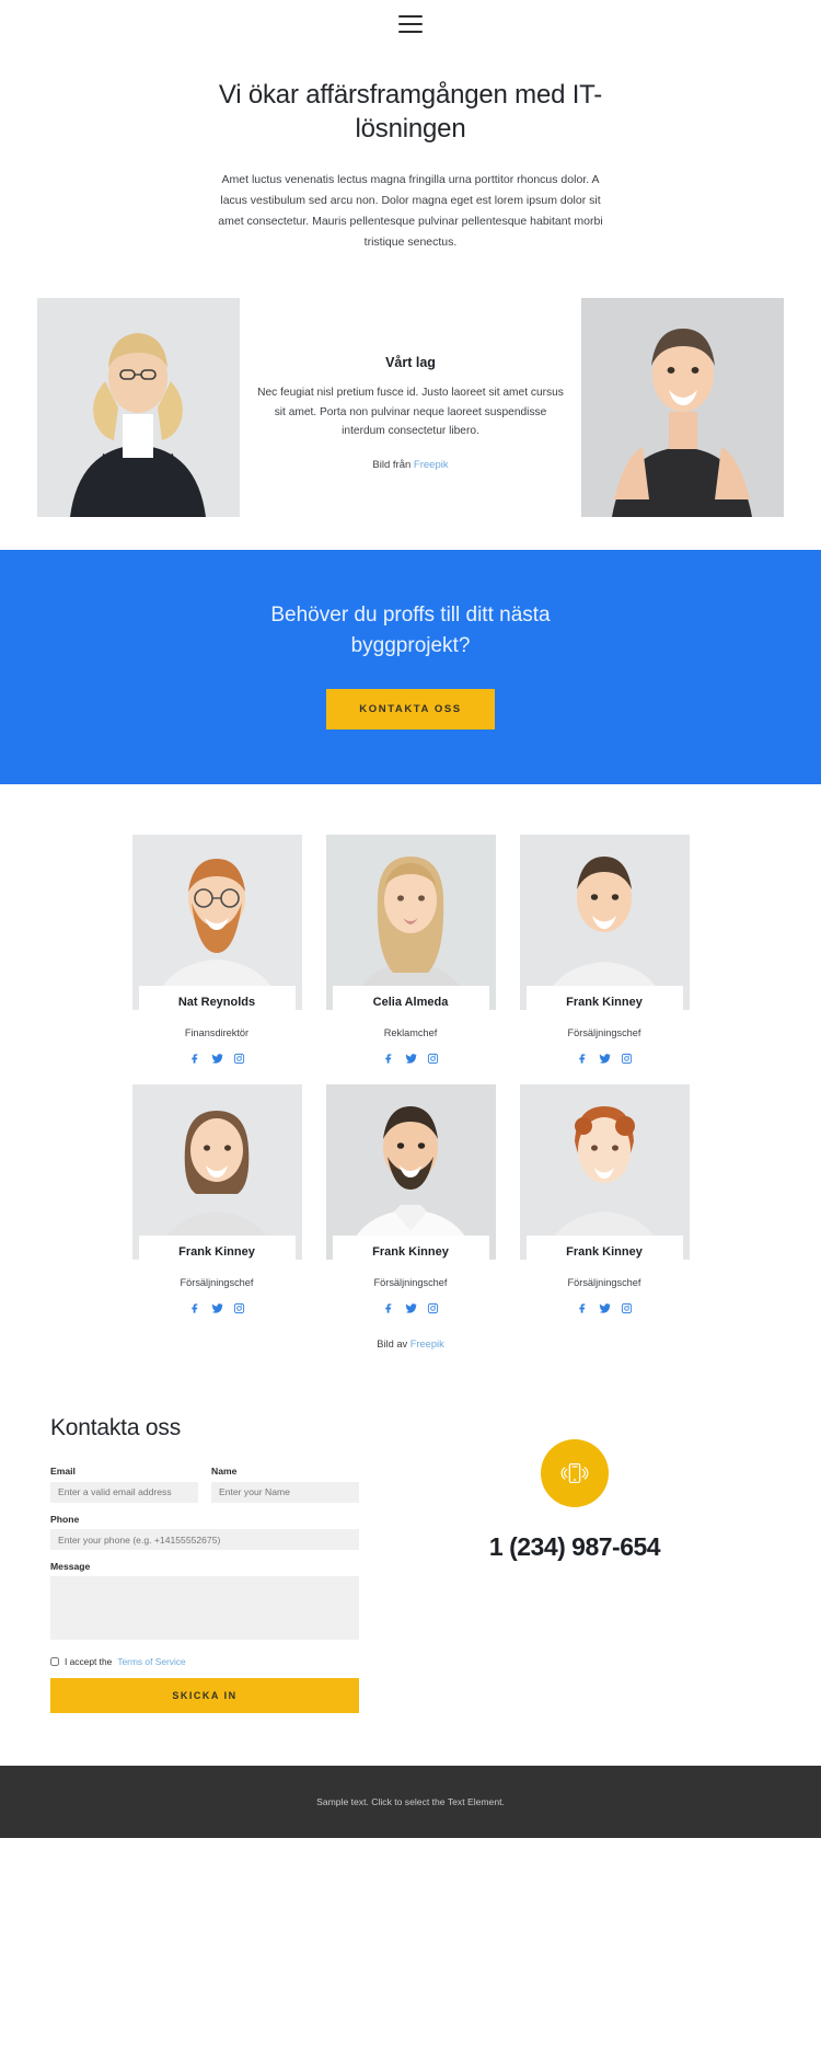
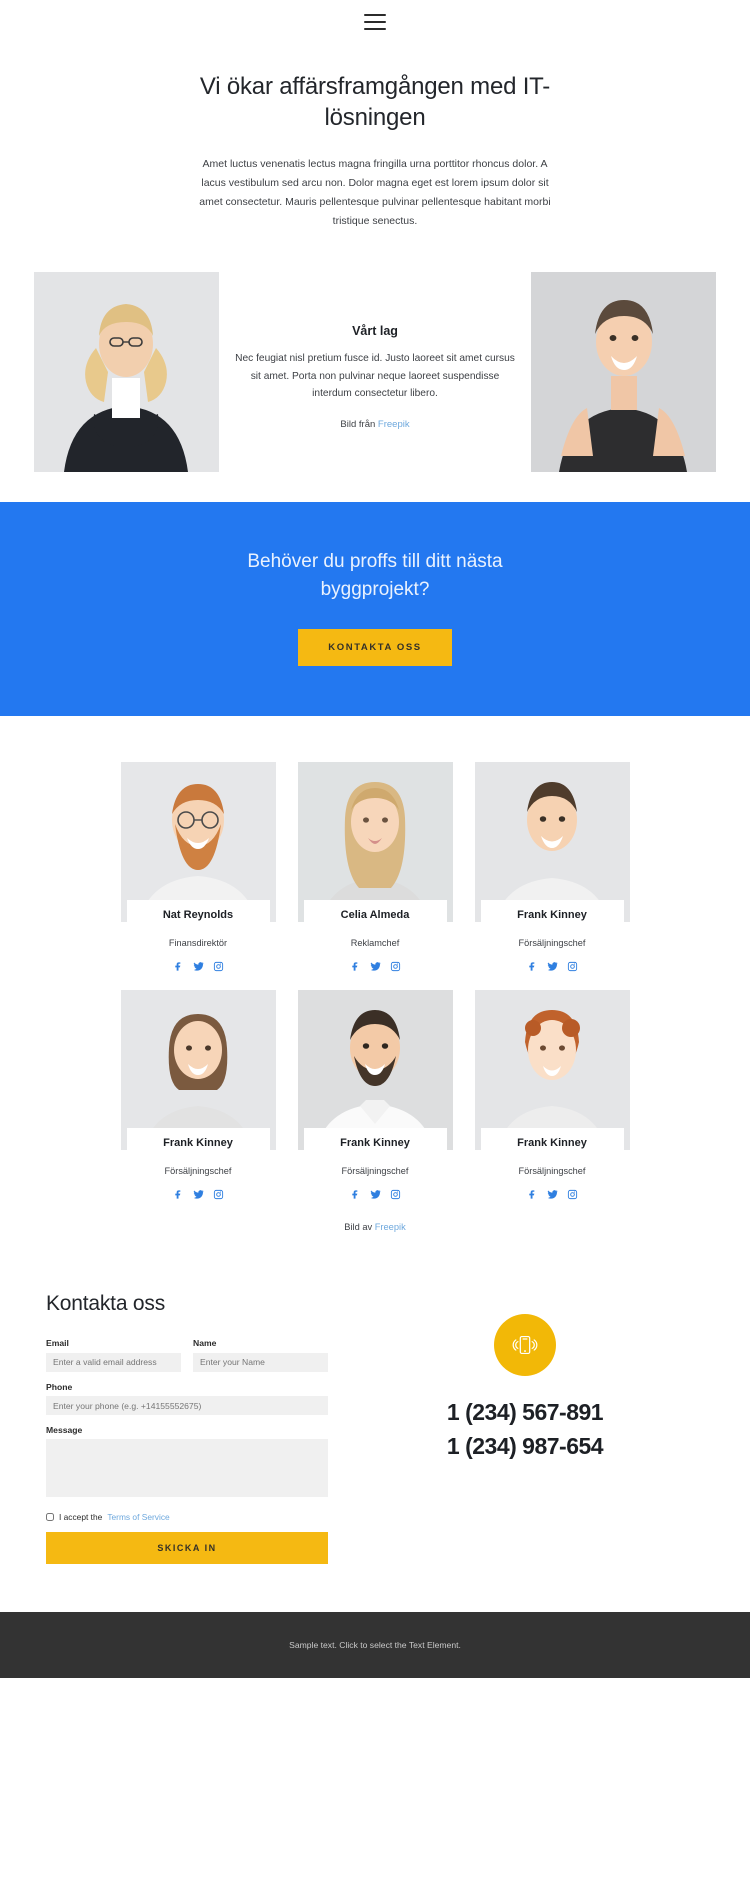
  Vi ökar affärsframgången med IT-lösningen
  Amet luctus venenatis lectus magna fringilla urna porttitor rhoncus dolor. A lacus vestibulum sed arcu non. Dolor magna eget est lorem ipsum dolor sit amet consectetur. Mauris pellentesque pulvinar pellentesque habitant morbi tristique senectus.
  Vårt lag
  Nec feugiat nisl pretium fusce id. Justo laoreet sit amet cursus sit amet. Porta non pulvinar neque laoreet suspendisse interdum consectetur libero.
  Bild från Freepik
  Behöver du proffs till ditt nästa byggprojekt?
  KONTAKTA OSS
  Nat Reynolds
  Finansdirektör
  Celia Almeda
  Reklamchef
  Frank Kinney
  Försäljningschef
  Frank Kinney
  Försäljningschef
  Frank Kinney
  Försäljningschef
  Frank Kinney
  Försäljningschef
  Bild av Freepik
  Kontakta oss
  Email
  Enter a valid email address
  Name
  Enter your Name
  Phone
  Enter your phone (e.g. +14155552675)
  Message
  I accept the
  Terms of Service
  SKICKA IN
+ 1 (234) 567-891
  1 (234) 987-654
  Sample text. Click to select the Text Element.
